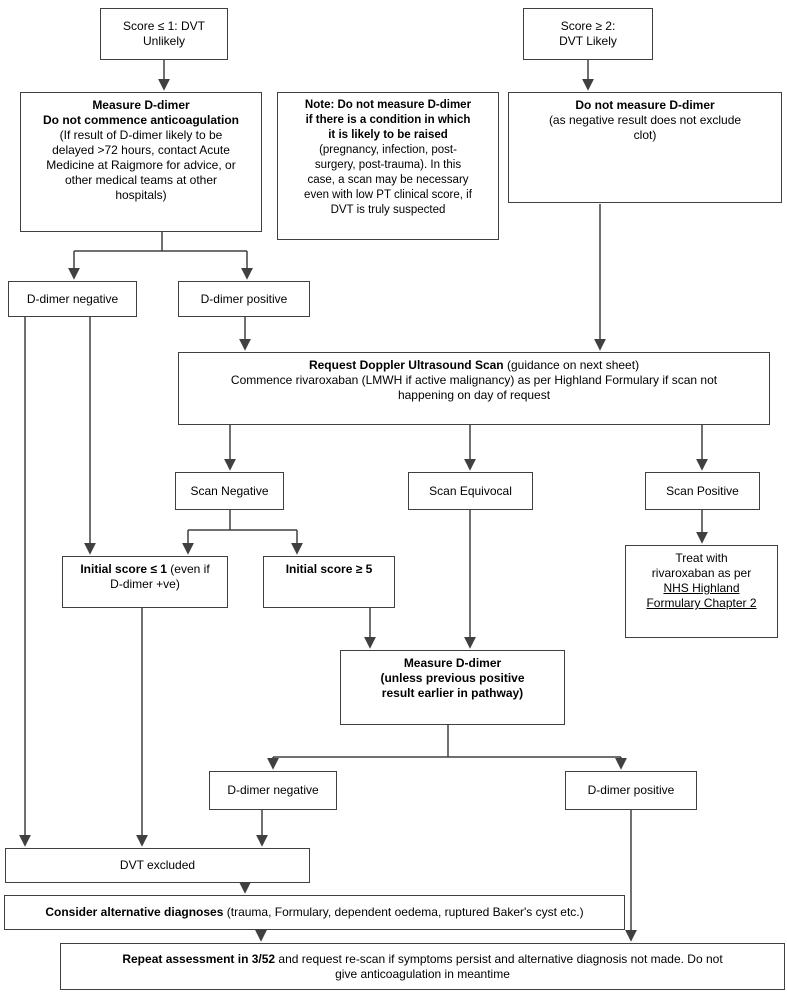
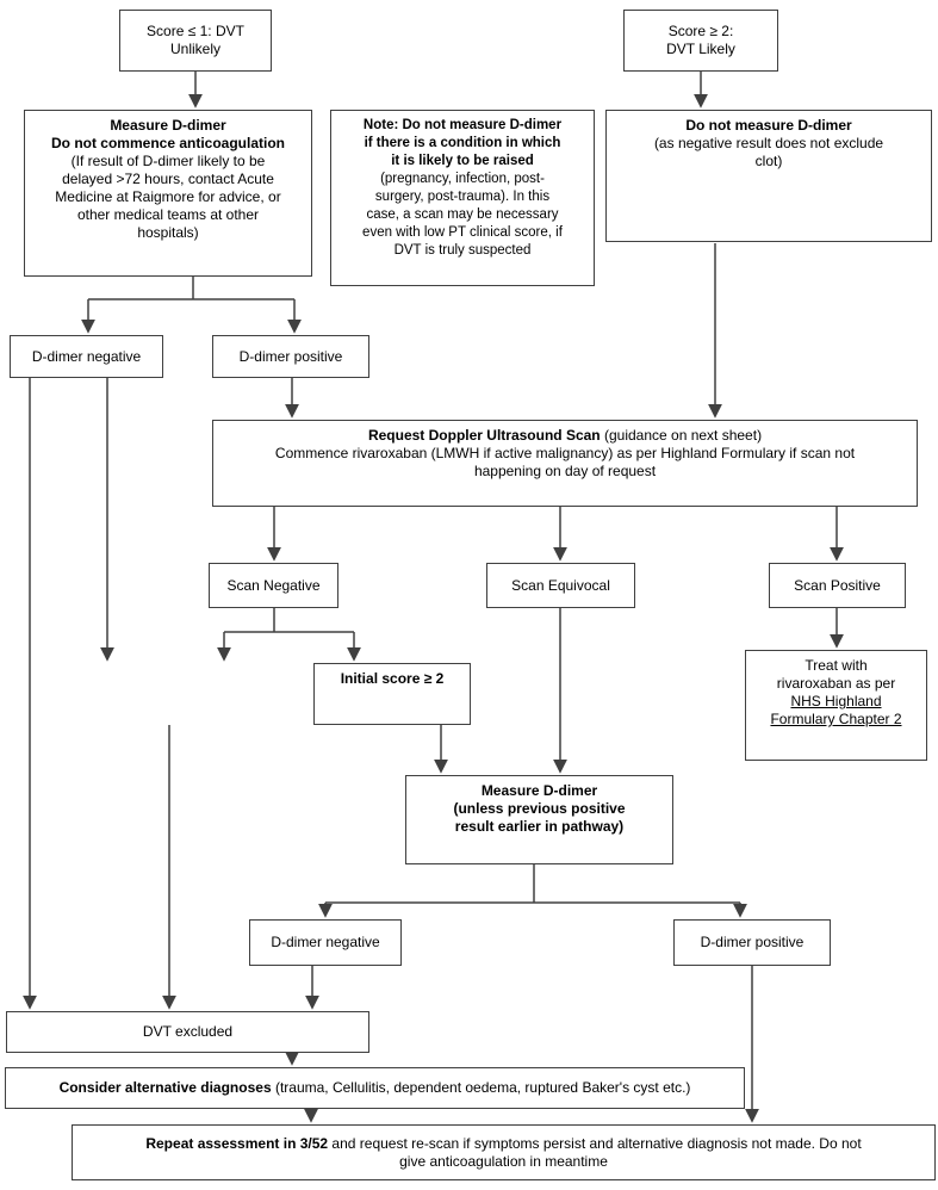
  Score ≤ 1: DVT
  Unlikely
  Score ≥ 2:
  DVT Likely
  Measure D-dimer
  Do not commence anticoagulation
  (If result of D-dimer likely to be
  delayed >72 hours, contact Acute
  Medicine at Raigmore for advice, or
  other medical teams at other
  hospitals)
  Note: Do not measure D-dimer
  if there is a condition in which
  it is likely to be raised
  (pregnancy, infection, post-
  surgery, post-trauma). In this
  case, a scan may be necessary
  even with low PT clinical score, if
  DVT is truly suspected
  Do not measure D-dimer
  (as negative result does not exclude
  clot)
  D-dimer negative
  D-dimer positive
  Request Doppler Ultrasound Scan (guidance on next sheet)
  Commence rivaroxaban (LMWH if active malignancy) as per Highland Formulary if scan not
  happening on day of request
  Scan Negative
  Scan Equivocal
  Scan Positive
- Initial score ≤ 1 (even if
- D-dimer +ve)
- Initial score ≥ 5
+ Initial score ≥ 2
  Treat with
  rivaroxaban as per
  NHS Highland
  Formulary Chapter 2
  Measure D-dimer
  (unless previous positive
  result earlier in pathway)
  D-dimer negative
  D-dimer positive
  DVT excluded
- Consider alternative diagnoses (trauma, Formulary, dependent oedema, ruptured Baker's cyst etc.)
+ Consider alternative diagnoses (trauma, Cellulitis, dependent oedema, ruptured Baker's cyst etc.)
  Repeat assessment in 3/52 and request re-scan if symptoms persist and alternative diagnosis not made. Do not
  give anticoagulation in meantime
